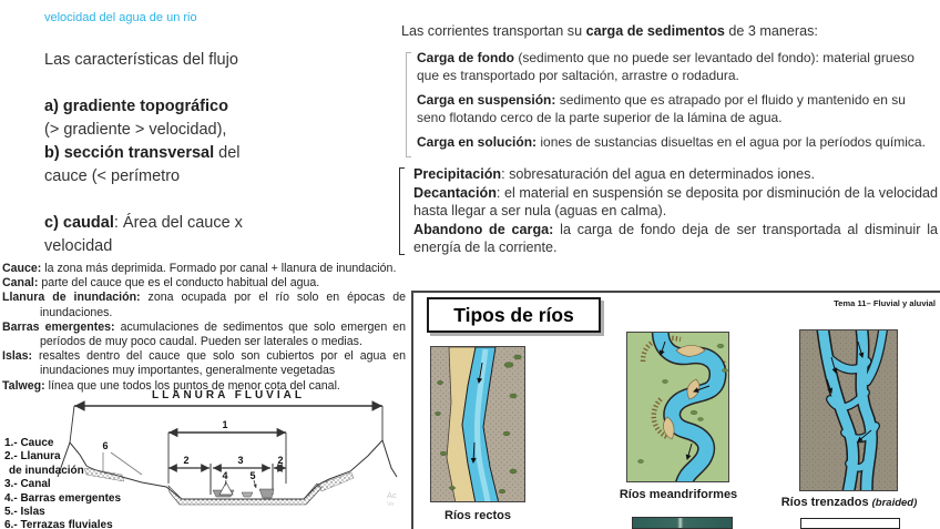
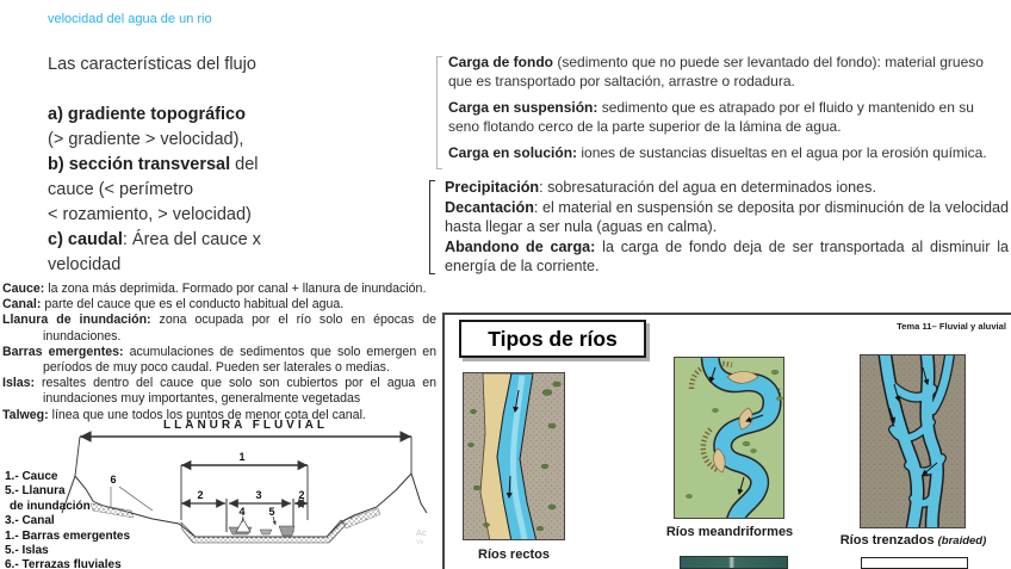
  velocidad del agua de un rio
  Las características del flujo
  a) gradiente topográfico
  (> gradiente > velocidad),
  b) sección transversal del
  cauce (< perímetro
+ < rozamiento, > velocidad)
  c) caudal: Área del cauce x
  velocidad
  Cauce: la zona más deprimida. Formado por canal + llanura de inundación.
  Canal: parte del cauce que es el conducto habitual del agua.
  Llanura de inundación: zona ocupada por el río solo en épocas de inundaciones.
  Barras emergentes: acumulaciones de sedimentos que solo emergen en períodos de muy poco caudal. Pueden ser laterales o medias.
  Islas: resaltes dentro del cauce que solo son cubiertos por el agua en inundaciones muy importantes, generalmente vegetadas
  Talweg: línea que une todos los puntos de menor cota del canal.
  LLANURA FLUVIAL
  1
  2
  3
  2
  4
  5
  6
  1.- Cauce
- 2.- Llanura
+ 5.- Llanura
  de inundación
  3.- Canal
- 4.- Barras emergentes
+ 1.- Barras emergentes
  5.- Islas
  6.- Terrazas fluviales
  Ac
- Las corrientes transportan su carga de sedimentos de 3 maneras:
  Carga de fondo (sedimento que no puede ser levantado del fondo): material grueso que es transportado por saltación, arrastre o rodadura.
  Carga en suspensión: sedimento que es atrapado por el fluido y mantenido en su seno flotando cerco de la parte superior de la lámina de agua.
- Carga en solución: iones de sustancias disueltas en el agua por la períodos química.
+ Carga en solución: iones de sustancias disueltas en el agua por la erosión química.
  Precipitación: sobresaturación del agua en determinados iones.
  Decantación: el material en suspensión se deposita por disminución de la velocidad hasta llegar a ser nula (aguas en calma).
  Abandono de carga: la carga de fondo deja de ser transportada al disminuir la energía de la corriente.
  Tipos de ríos
  Tema 11– Fluvial y aluvial
  Ríos rectos
  Ríos meandriformes
  Ríos trenzados (braided)
